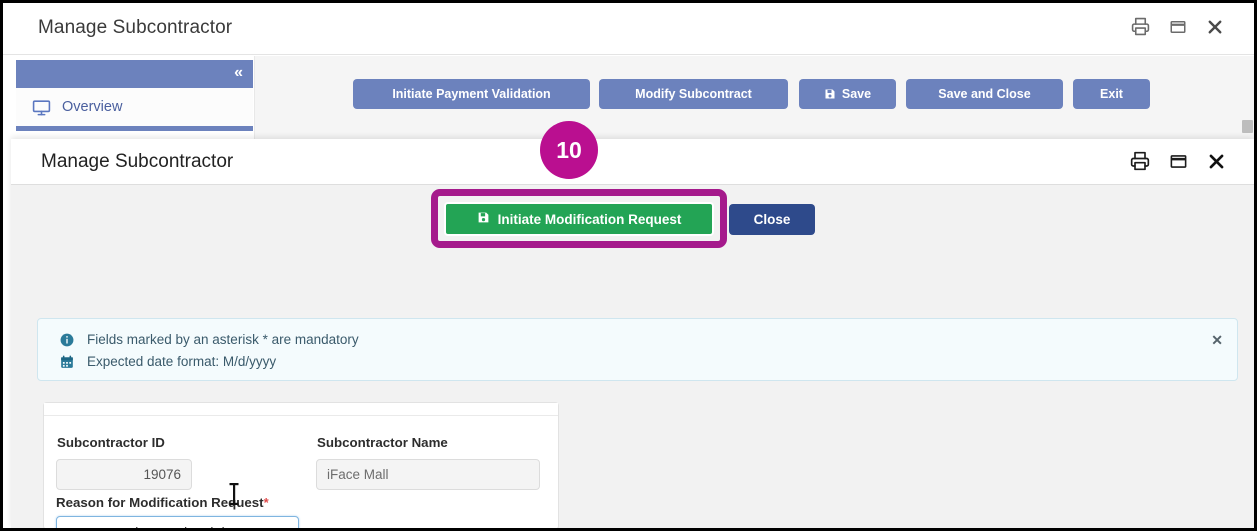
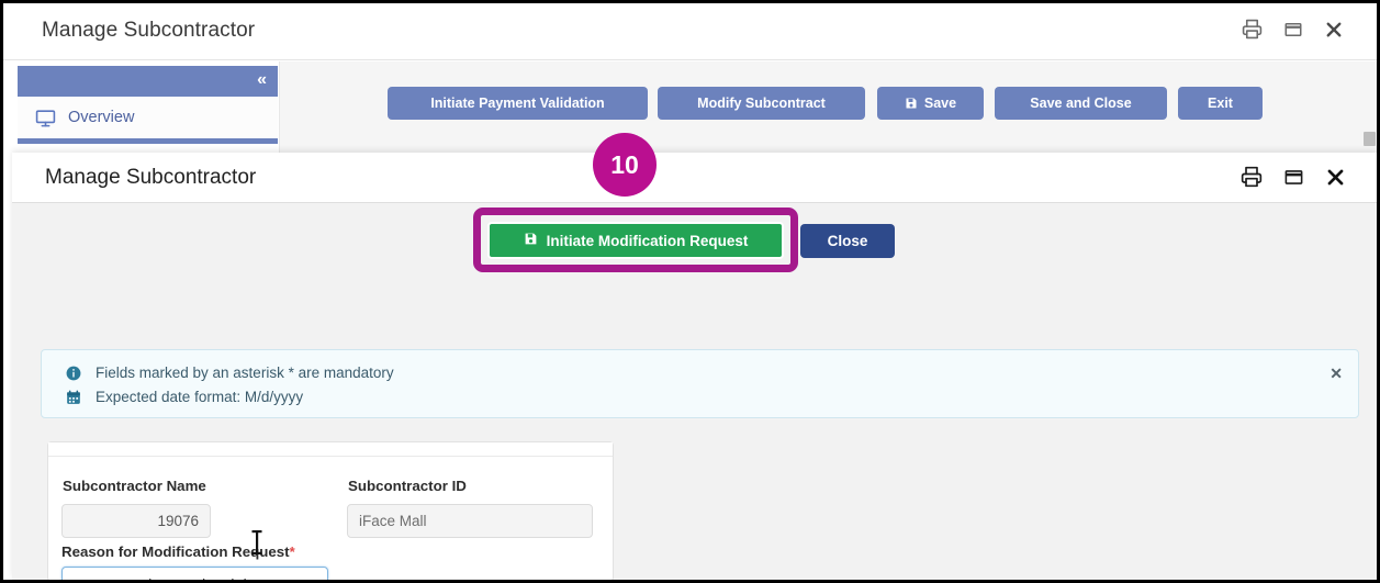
  Manage Subcontractor
  «
  Overview
  Initiate Payment Validation
  Modify Subcontract
  Save
  Save and Close
  Exit
  Manage Subcontractor
  Fields marked by an asterisk * are mandatory
  Expected date format: M/d/yyyy
  ✕
- Subcontractor ID
+ Subcontractor Name
  19076
- Subcontractor Name
+ Subcontractor ID
  iFace Mall
  Reason for Modification Request*
  Initiate Modification Request
  Close
  10
